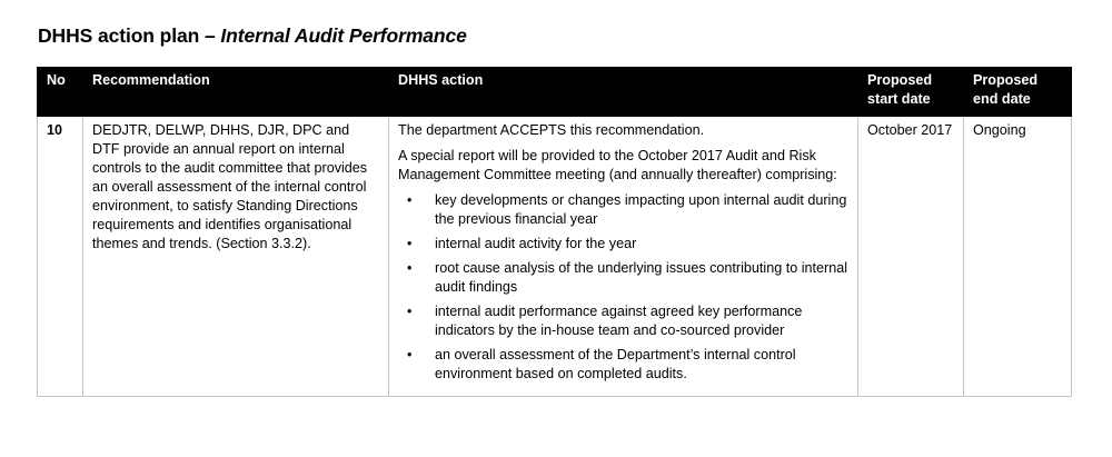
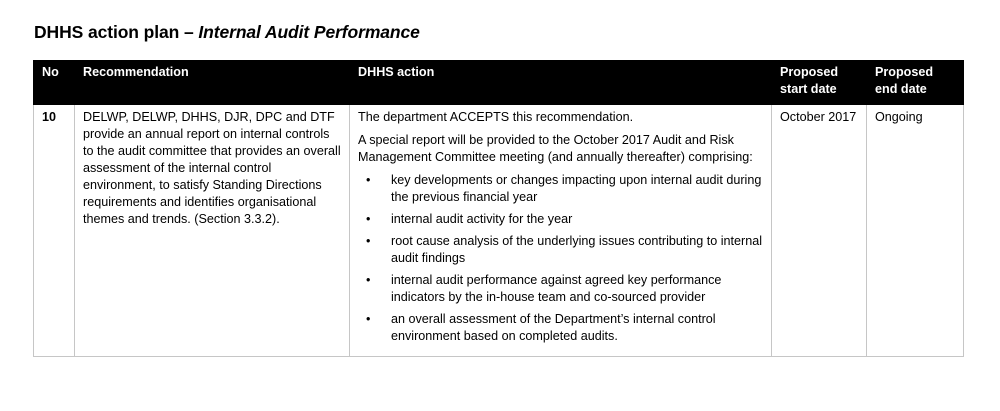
  DHHS action plan – Internal Audit Performance
  No	Recommendation	DHHS action	Proposed start date	Proposed end date
- 10	DEDJTR, DELWP, DHHS, DJR, DPC and DTF provide an annual report on internal controls to the audit committee that provides an overall assessment of the internal control environment, to satisfy Standing Directions requirements and identifies organisational themes and trends. (Section 3.3.2).	The department ACCEPTS this recommendation. A special report will be provided to the October 2017 Audit and Risk Management Committee meeting (and annually thereafter) comprising: • key developments or changes impacting upon internal audit during the previous financial year • internal audit activity for the year • root cause analysis of the underlying issues contributing to internal audit findings • internal audit performance against agreed key performance indicators by the in-house team and co-sourced provider • an overall assessment of the Department’s internal control environment based on completed audits.	October 2017	Ongoing
+ 10	DELWP, DELWP, DHHS, DJR, DPC and DTF provide an annual report on internal controls to the audit committee that provides an overall assessment of the internal control environment, to satisfy Standing Directions requirements and identifies organisational themes and trends. (Section 3.3.2).	The department ACCEPTS this recommendation. A special report will be provided to the October 2017 Audit and Risk Management Committee meeting (and annually thereafter) comprising: • key developments or changes impacting upon internal audit during the previous financial year • internal audit activity for the year • root cause analysis of the underlying issues contributing to internal audit findings • internal audit performance against agreed key performance indicators by the in-house team and co-sourced provider • an overall assessment of the Department’s internal control environment based on completed audits.	October 2017	Ongoing
